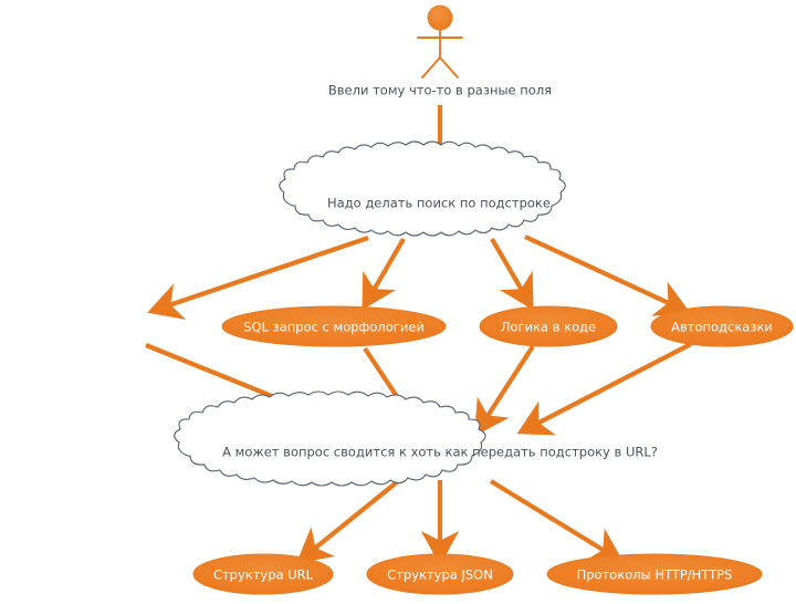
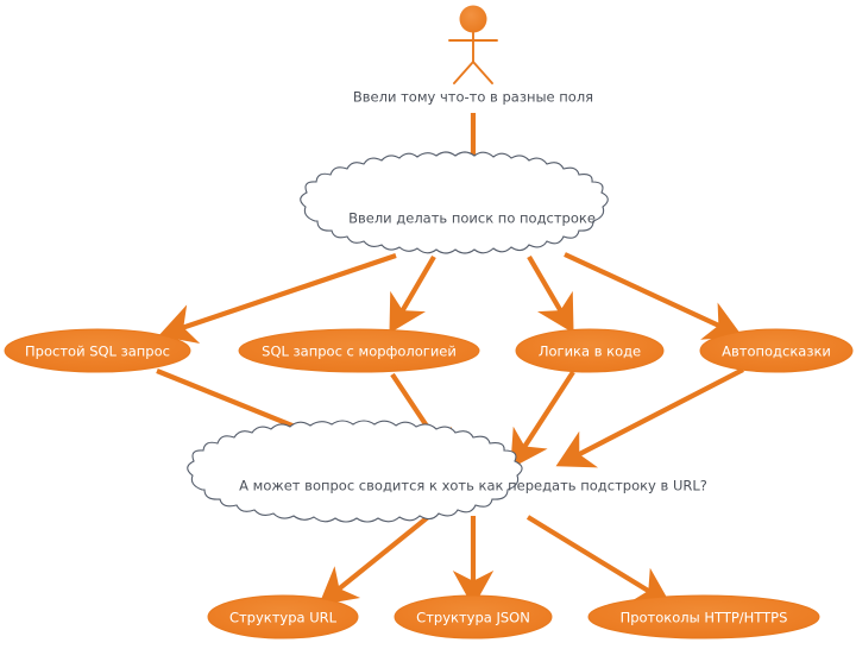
  Ввели тому что-то в разные поля
- Надо делать поиск по подстроке
+ Ввели делать поиск по подстроке
+ Простой SQL запрос
  SQL запрос с морфологией
  Логика в коде
  Автоподсказки
  А может вопрос сводится к хоть как передать подстроку в URL?
  Структура URL
  Структура JSON
  Протоколы HTTP/HTTPS
